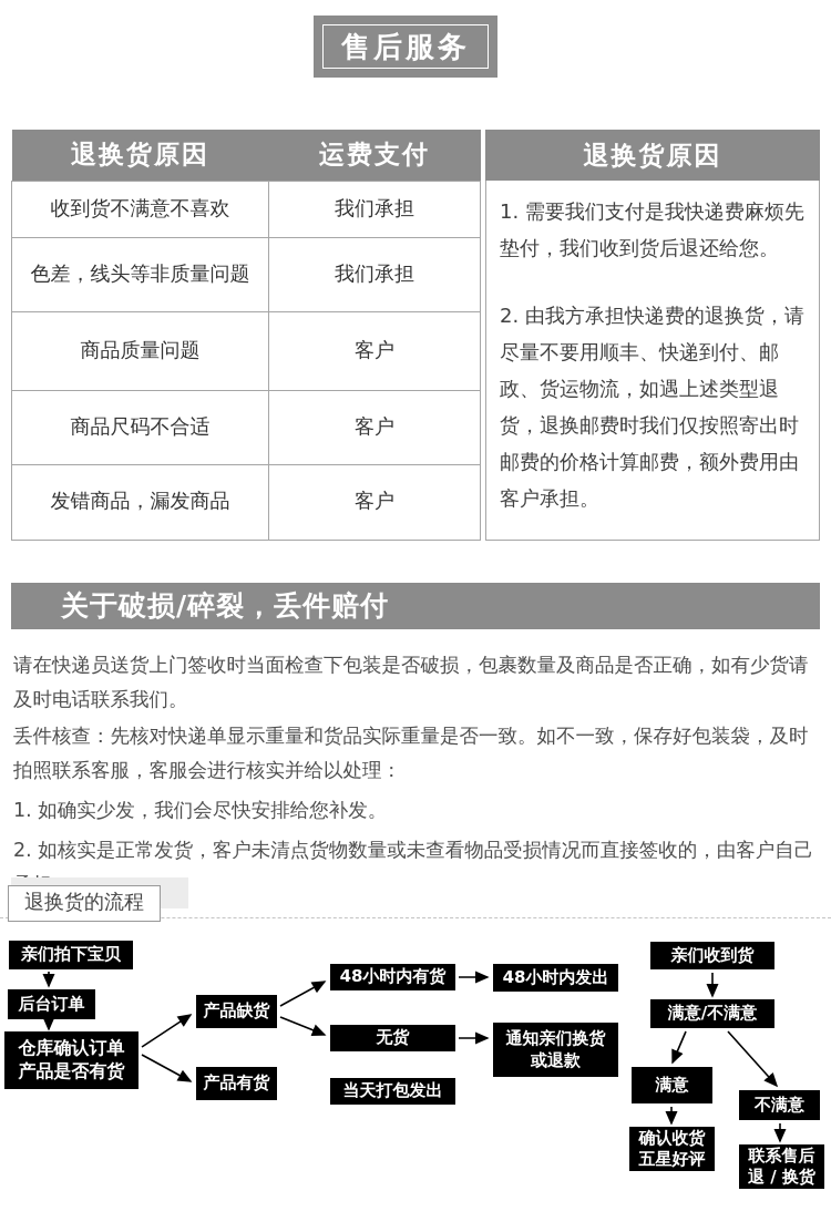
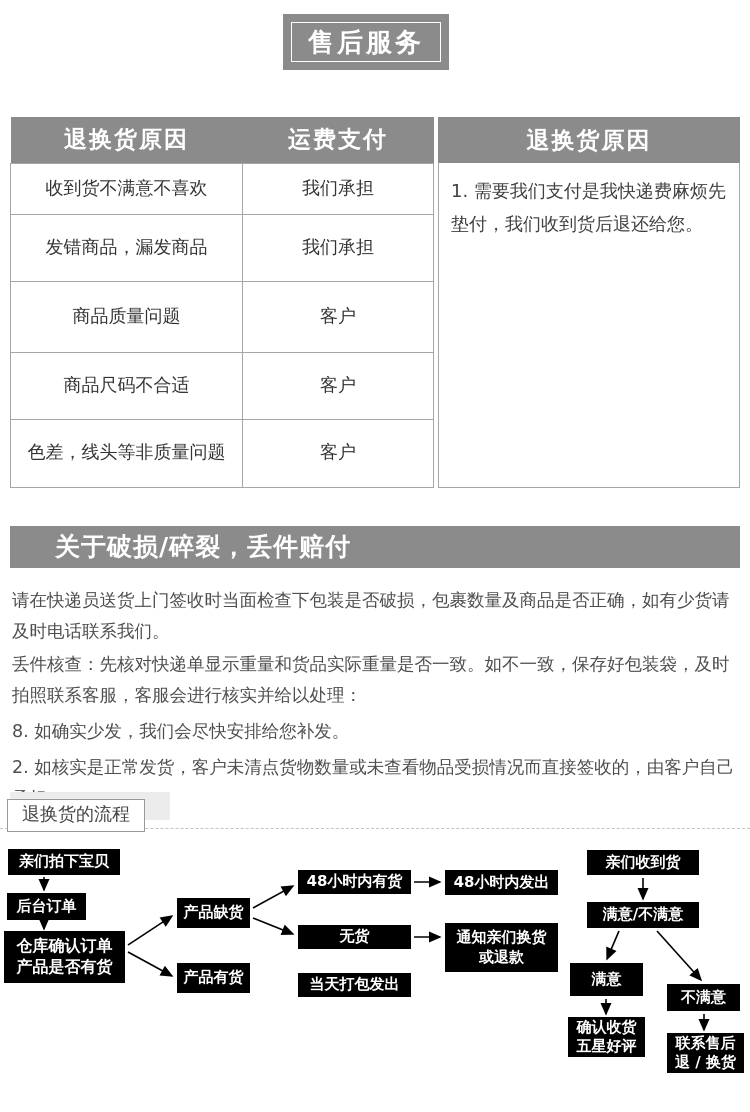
  售后服务
  退换货原因	运费支付
  收到货不满意不喜欢	我们承担
- 色差，线头等非质量问题	我们承担
+ 发错商品，漏发商品	我们承担
  商品质量问题	客户
  商品尺码不合适	客户
- 发错商品，漏发商品	客户
+ 色差，线头等非质量问题	客户
  退换货原因
  1. 需要我们支付是我快递费麻烦先垫付，我们收到货后退还给您。
- 2. 由我方承担快递费的退换货，请尽量不要用顺丰、快递到付、邮政、货运物流，如遇上述类型退货，退换邮费时我们仅按照寄出时邮费的价格计算邮费，额外费用由客户承担。
  关于破损/碎裂，丢件赔付
  请在快递员送货上门签收时当面检查下包装是否破损，包裹数量及商品是否正确，如有少货请及时电话联系我们。
  丢件核查：先核对快递单显示重量和货品实际重量是否一致。如不一致，保存好包装袋，及时拍照联系客服，客服会进行核实并给以处理：
- 1. 如确实少发，我们会尽快安排给您补发。
+ 8. 如确实少发，我们会尽快安排给您补发。
  2. 如核实是正常发货，客户未清点货物数量或未查看物品受损情况而直接签收的，由客户自己
  退换货的流程
  亲们拍下宝贝
  后台订单
  仓库确认订单
  产品是否有货
  产品缺货
  产品有货
  48小时内有货
  48小时内发出
  无货
  通知亲们换货
  或退款
  当天打包发出
  亲们收到货
  满意/不满意
  满意
  不满意
  确认收货
  五星好评
  联系售后
  退 / 换货
